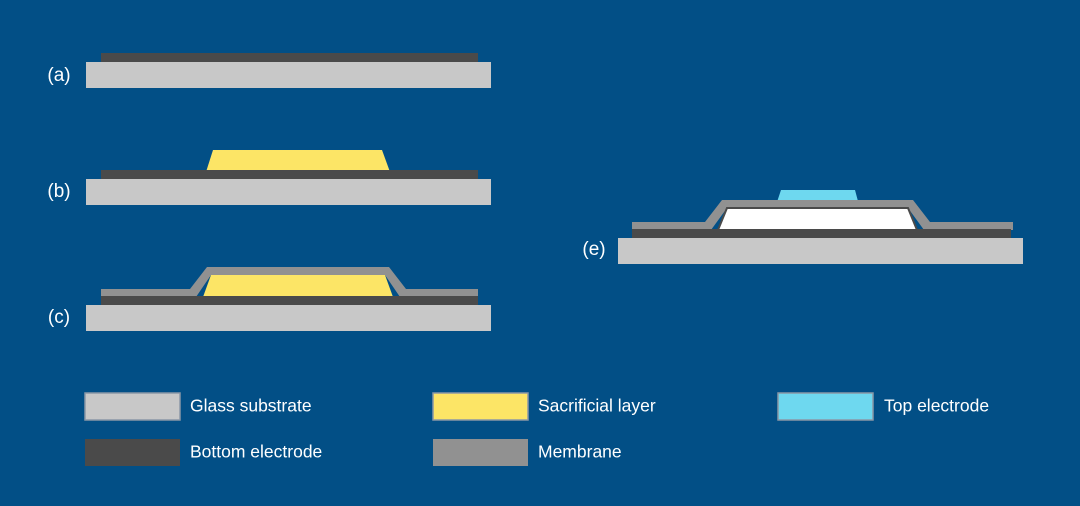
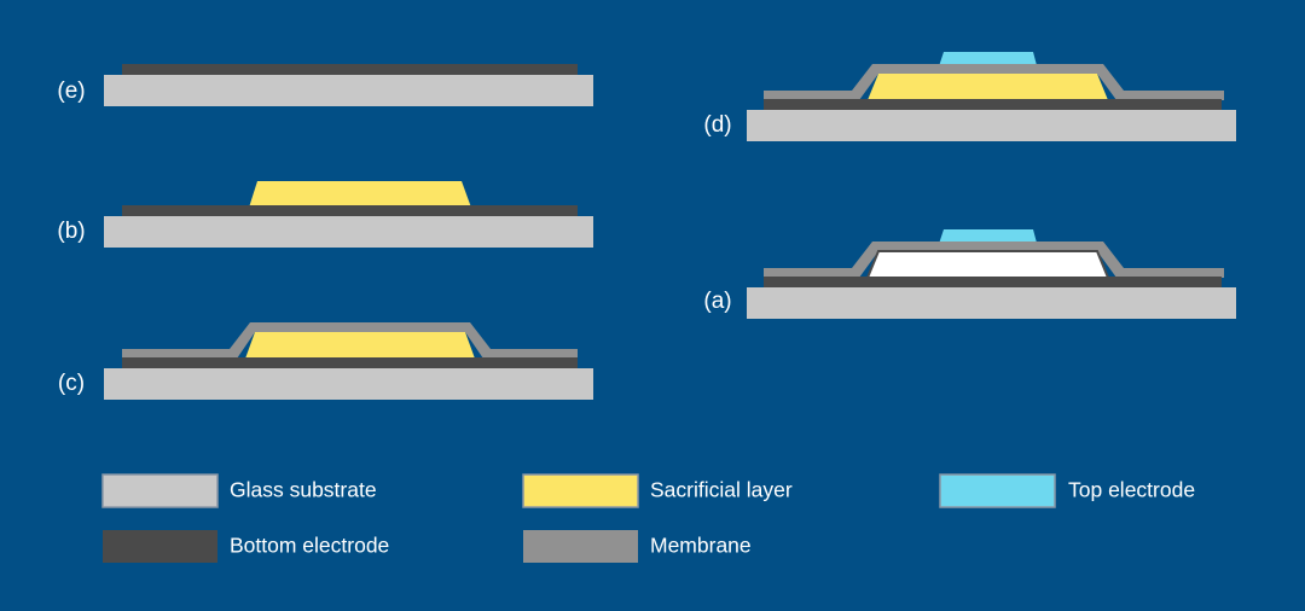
- (a)
+ (e)
  (b)
  (c)
+ (d)
- (e)
+ (a)
  Glass substrate
  Bottom electrode
  Sacrificial layer
  Membrane
  Top electrode
